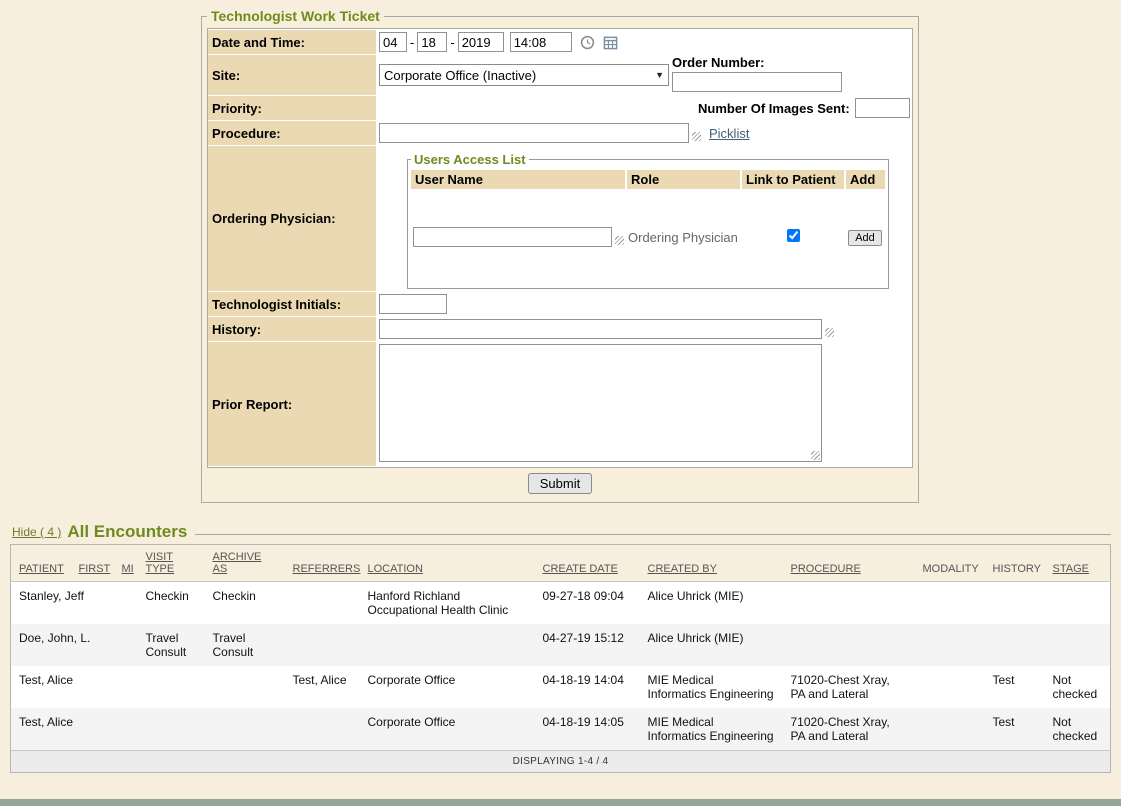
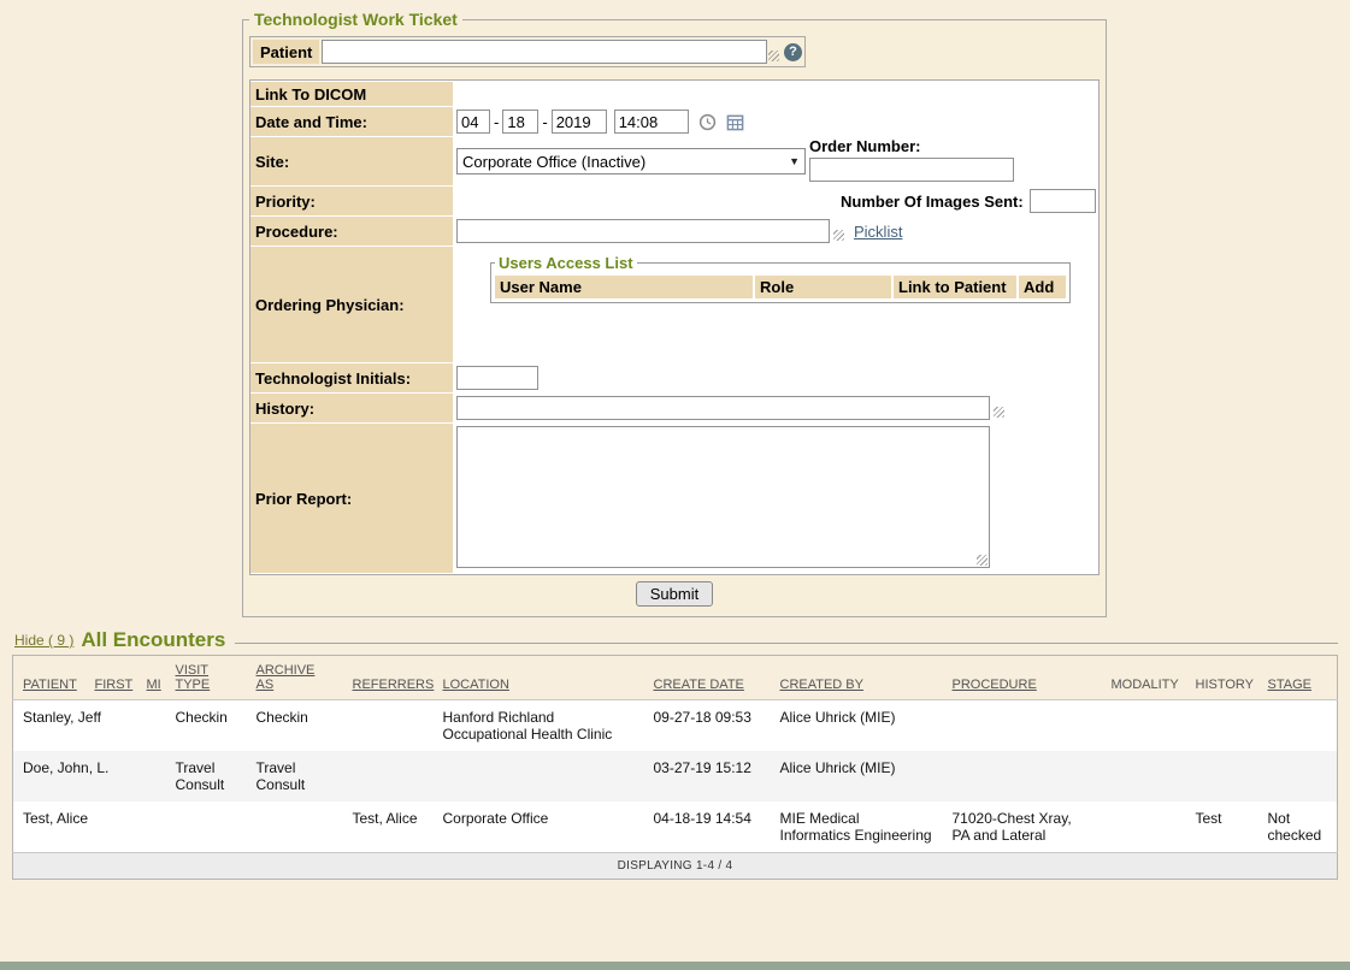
  Technologist Work Ticket
+ Patient
+ ?
+ Link To DICOM
  Date and Time:	04 - 18 - 2019 14:08
  Site:	Corporate Office (Inactive) ▼ Order Number:
  Priority:	Number Of Images Sent:
  Procedure:	Picklist
  Ordering Physician:	Users Access List
  User Name	Role	Link to Patient	Add
- 	Ordering Physician		Add
  Technologist Initials:
  History:
  Prior Report:
  Submit
- Hide ( 4 )
+ Hide ( 9 )
  All Encounters
  PATIENT	FIRST	MI	VISIT TYPE	ARCHIVE AS	REFERRERS	LOCATION	CREATE DATE	CREATED BY	PROCEDURE	MODALITY	HISTORY	STAGE
- Stanley, Jeff	Checkin	Checkin		Hanford Richland Occupational Health Clinic	09-27-18 09:04	Alice Uhrick (MIE)
+ Stanley, Jeff	Checkin	Checkin		Hanford Richland Occupational Health Clinic	09-27-18 09:53	Alice Uhrick (MIE)
- Doe, John, L.	Travel Consult	Travel Consult			04-27-19 15:12	Alice Uhrick (MIE)
+ Doe, John, L.	Travel Consult	Travel Consult			03-27-19 15:12	Alice Uhrick (MIE)
- Test, Alice			Test, Alice	Corporate Office	04-18-19 14:04	MIE Medical Informatics Engineering	71020-Chest Xray, PA and Lateral		Test	Not checked
+ Test, Alice			Test, Alice	Corporate Office	04-18-19 14:54	MIE Medical Informatics Engineering	71020-Chest Xray, PA and Lateral		Test	Not checked
- Test, Alice				Corporate Office	04-18-19 14:05	MIE Medical Informatics Engineering	71020-Chest Xray, PA and Lateral		Test	Not checked
  DISPLAYING 1-4 / 4
